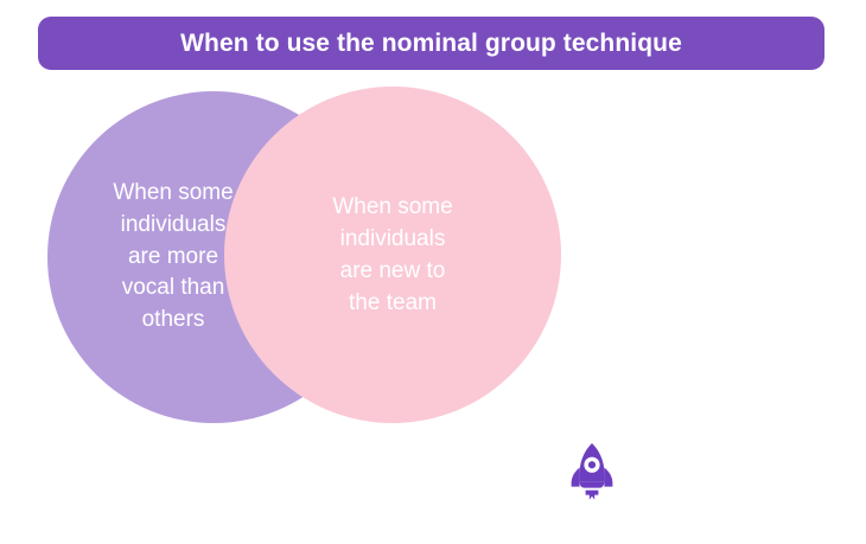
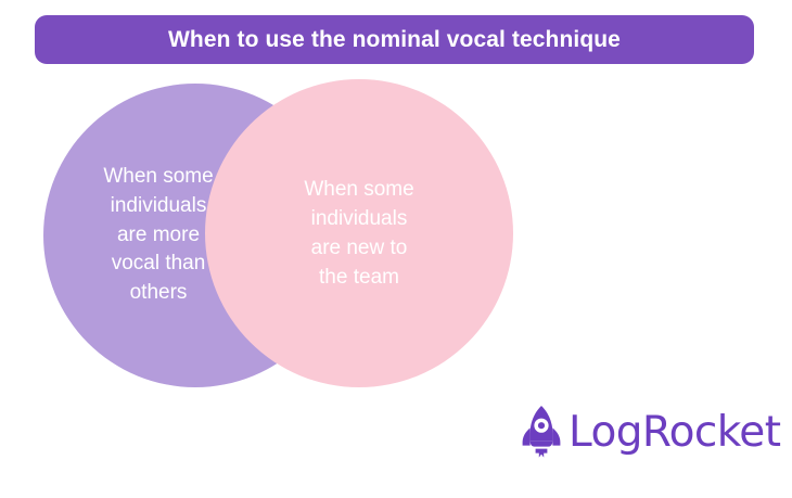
- When to use the nominal group technique
+ When to use the nominal vocal technique
  When some
  individuals
  are more
  vocal than
  others
  When some
  individuals
  are new to
  the team
+ LogRocket
